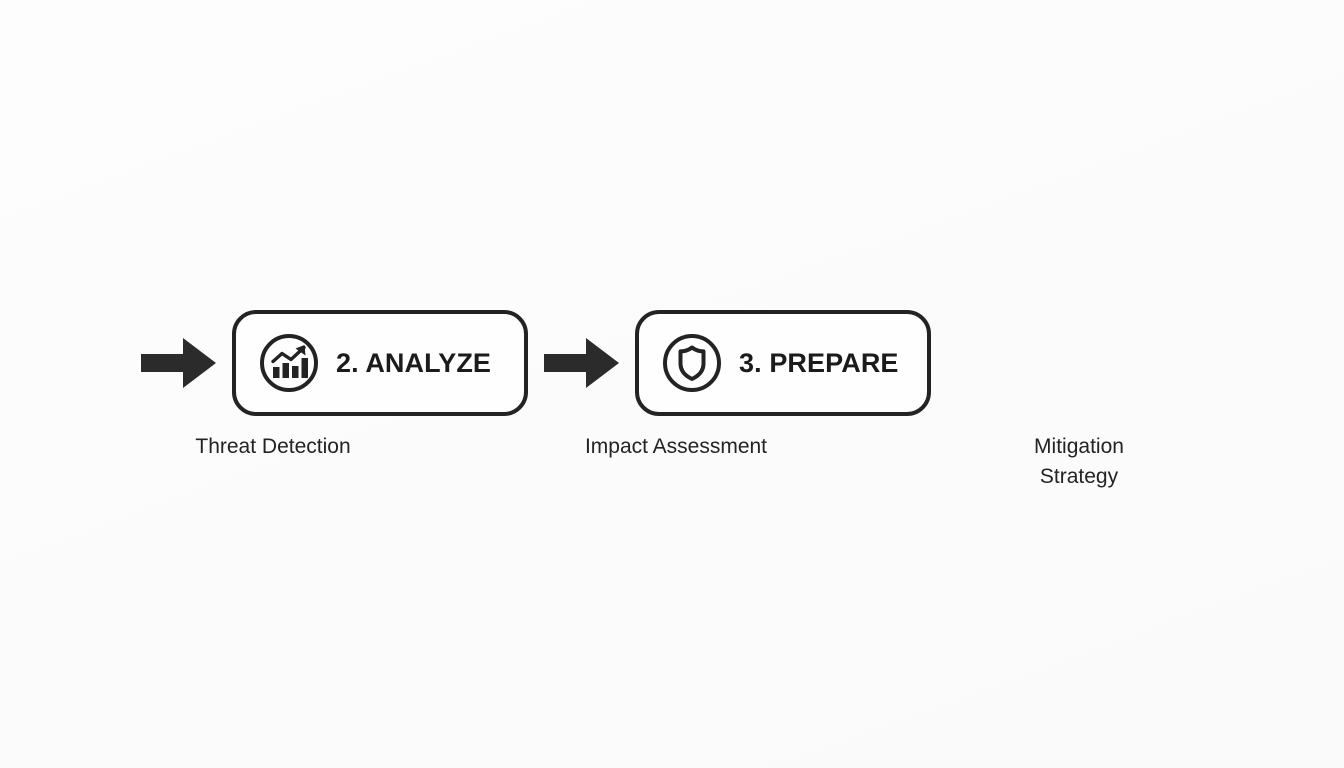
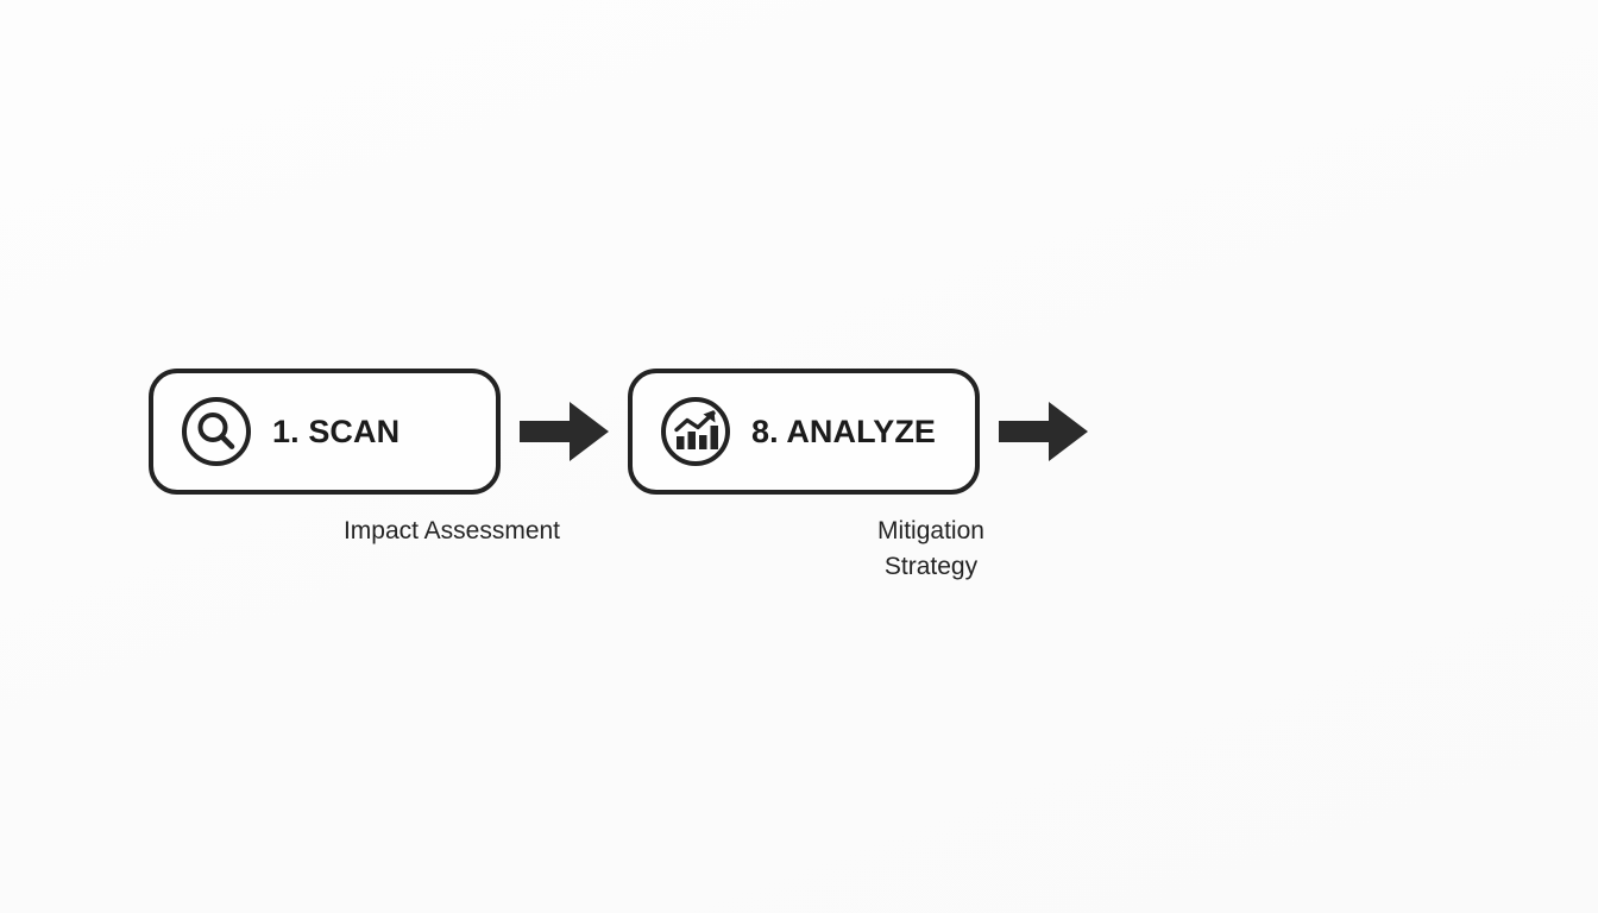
+ 1. SCAN
- 2. ANALYZE
+ 8. ANALYZE
- 3. PREPARE
- Threat Detection
  Impact Assessment
  Mitigation
  Strategy
